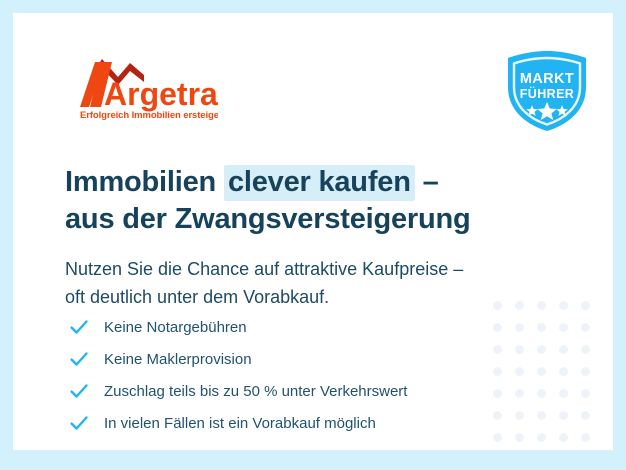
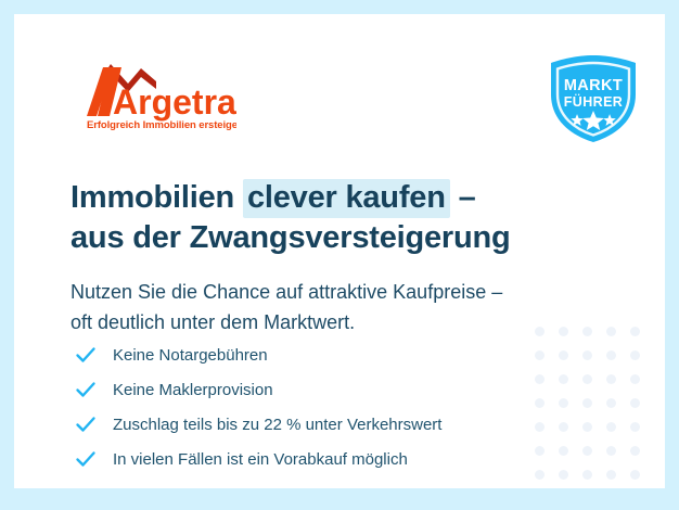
  Argetra
  Erfolgreich Immobilien ersteige
  MARKT
  FÜHRER
  Immobilien clever kaufen –
  aus der Zwangsversteigerung
  Nutzen Sie die Chance auf attraktive Kaufpreise –
- oft deutlich unter dem Vorabkauf.
+ oft deutlich unter dem Marktwert.
  Keine Notargebühren
  Keine Maklerprovision
- Zuschlag teils bis zu 50 % unter Verkehrswert
+ Zuschlag teils bis zu 22 % unter Verkehrswert
  In vielen Fällen ist ein Vorabkauf möglich
